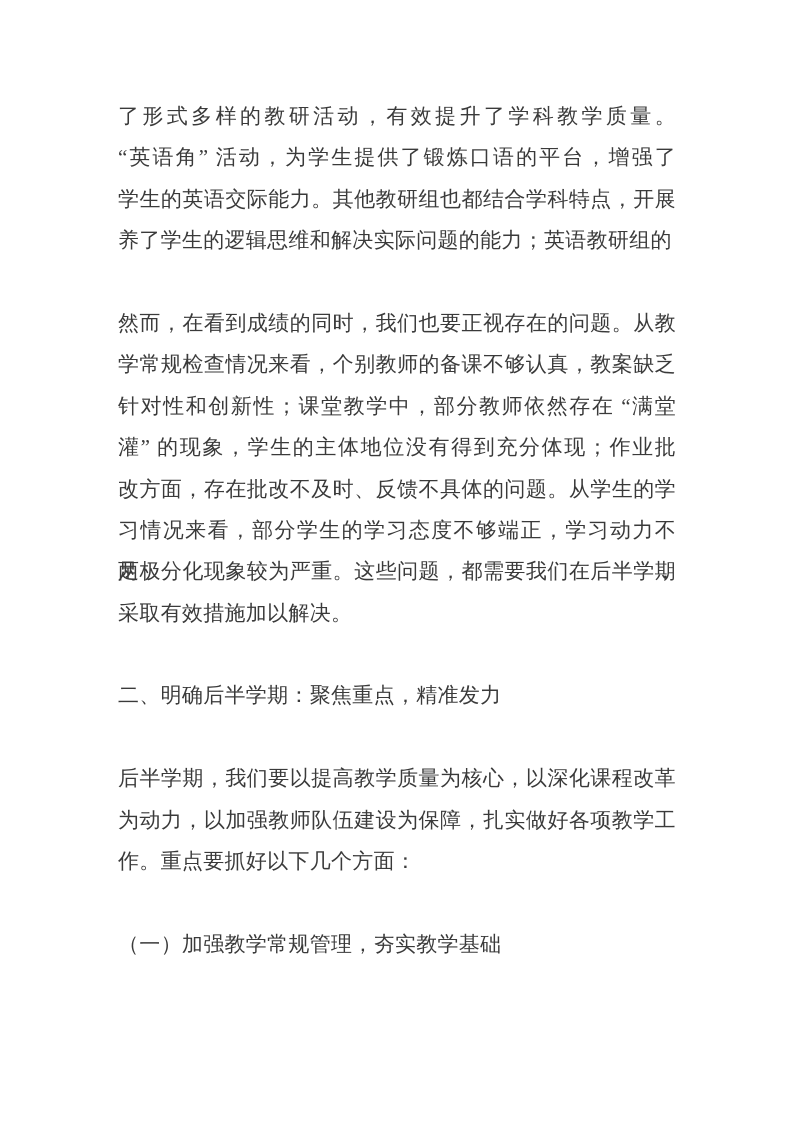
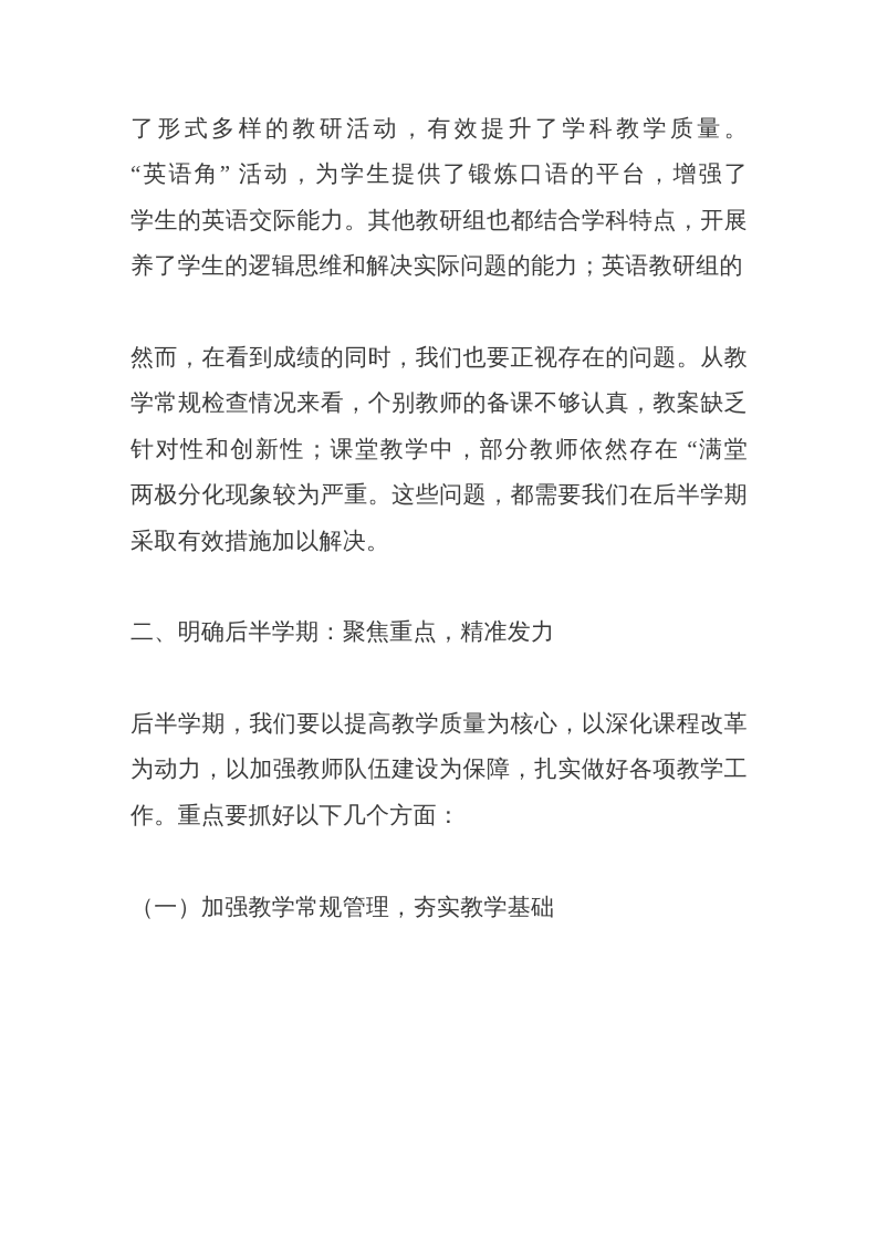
  了形式多样的教研活动，有效提升了学科教学质量。
  “英语角” 活动，为学生提供了锻炼口语的平台，增强了
  学生的英语交际能力。其他教研组也都结合学科特点，开展
  养了学生的逻辑思维和解决实际问题的能力；英语教研组的
  然而，在看到成绩的同时，我们也要正视存在的问题。从教
  学常规检查情况来看，个别教师的备课不够认真，教案缺乏
  针对性和创新性；课堂教学中，部分教师依然存在 “满堂
- 灌” 的现象，学生的主体地位没有得到充分体现；作业批
- 改方面，存在批改不及时、反馈不具体的问题。从学生的学
- 习情况来看，部分学生的学习态度不够端正，学习动力不足，
  两极分化现象较为严重。这些问题，都需要我们在后半学期
  采取有效措施加以解决。
  二、明确后半学期：聚焦重点，精准发力
  后半学期，我们要以提高教学质量为核心，以深化课程改革
  为动力，以加强教师队伍建设为保障，扎实做好各项教学工
  作。重点要抓好以下几个方面：
  （一）加强教学常规管理，夯实教学基础
